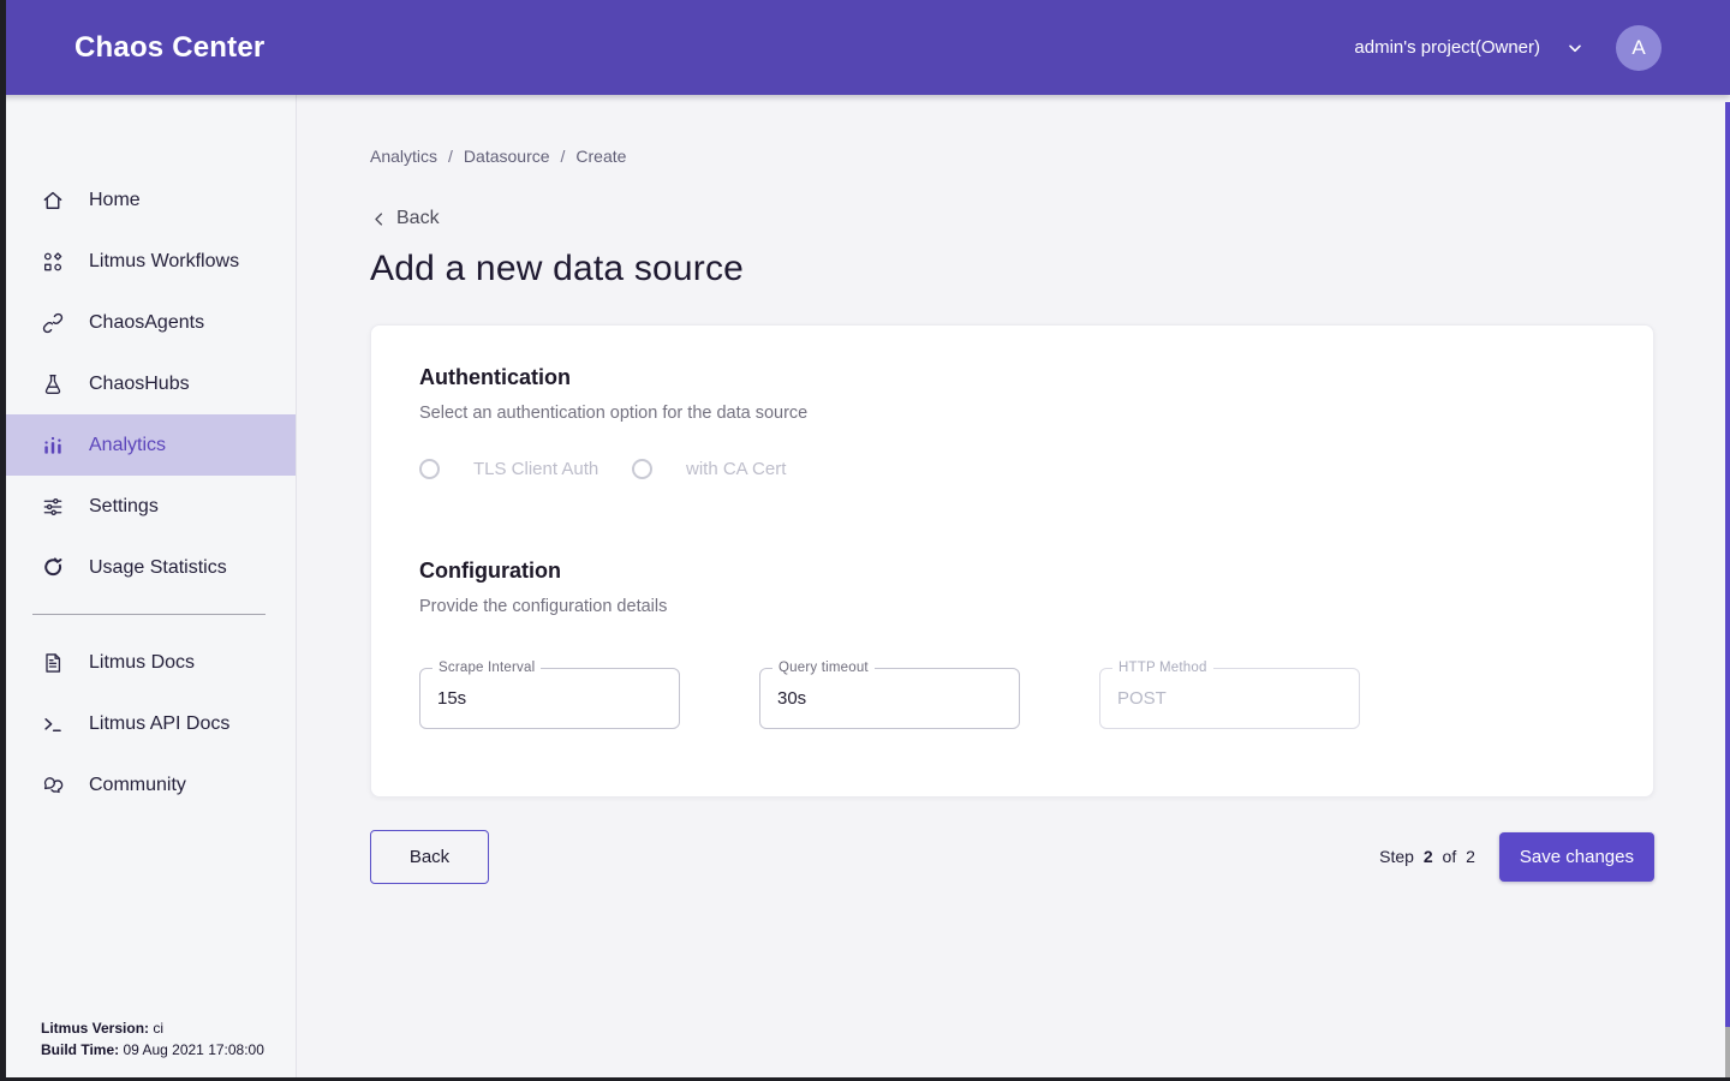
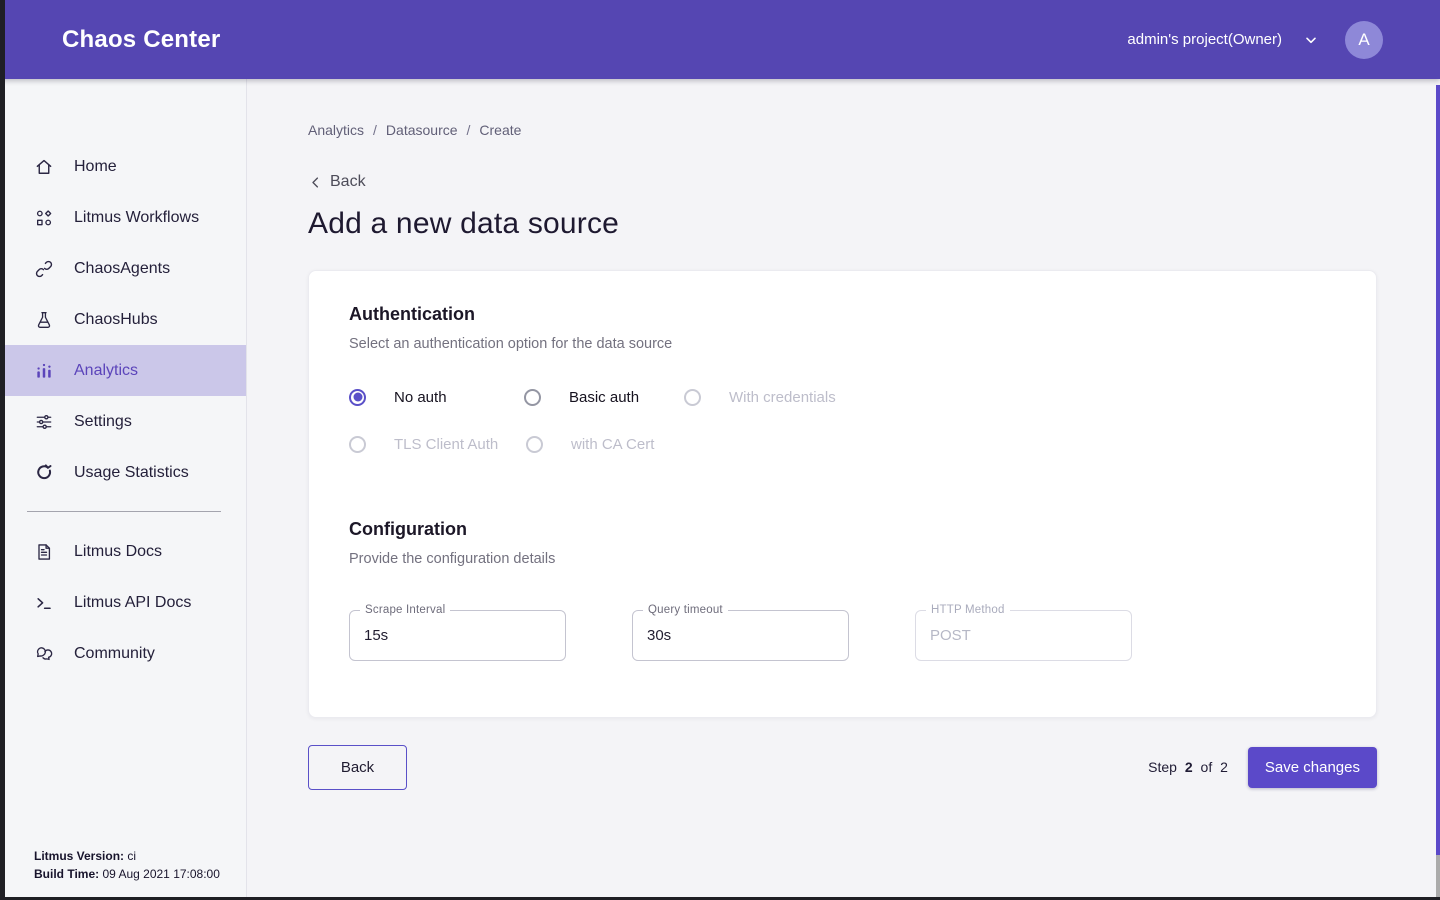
  Chaos Center
  admin's project(Owner)
  A
  Home
  Litmus Workflows
  ChaosAgents
  ChaosHubs
  Analytics
  Settings
  Usage Statistics
  Litmus Docs
  Litmus API Docs
  Community
  Litmus Version: ci
  Build Time: 09 Aug 2021 17:08:00
  Analytics
  /
  Datasource
  /
  Create
  Back
  Add a new data source
  Authentication
  Select an authentication option for the data source
+ No auth
+ Basic auth
+ With credentials
  TLS Client Auth
  with CA Cert
  Configuration
  Provide the configuration details
  Scrape Interval
  15s
  Query timeout
  30s
  HTTP Method
  POST
  Back
  Step 2 of 2
  Save changes
